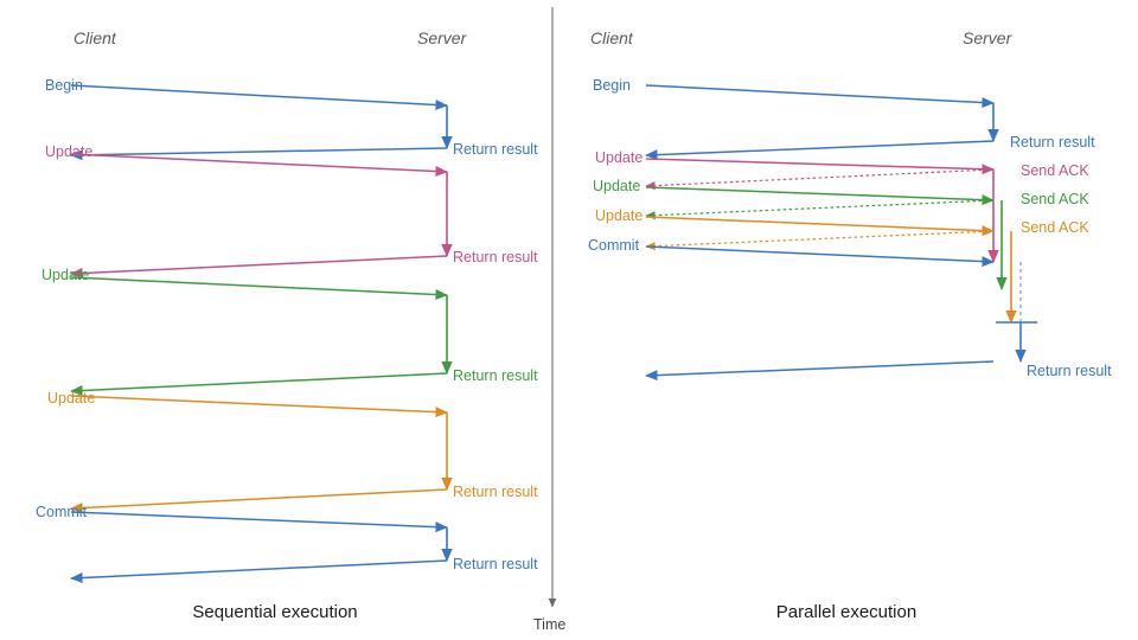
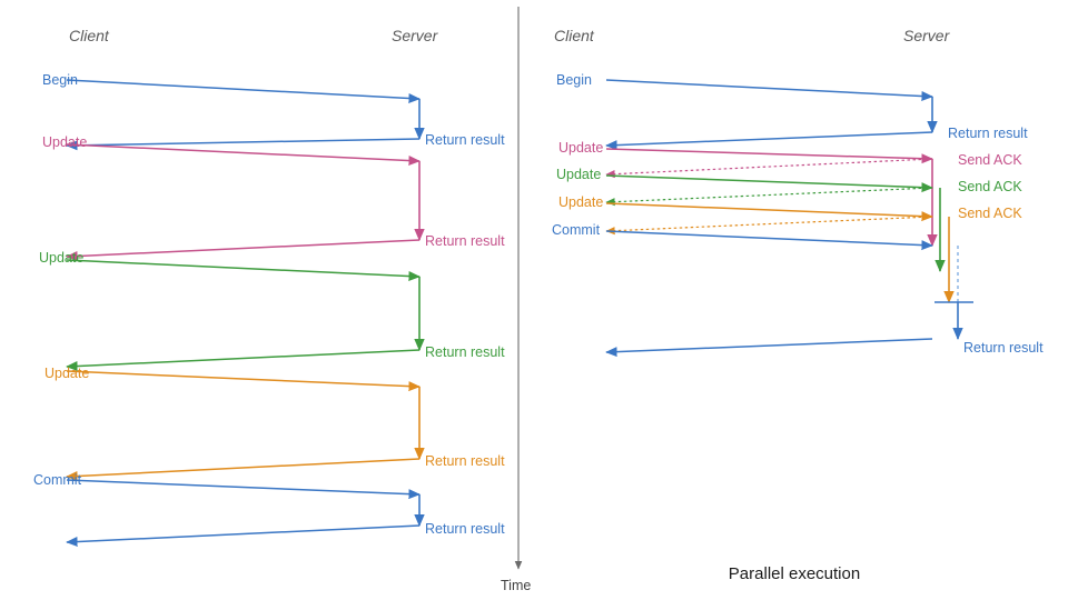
  Time
  Client
  Server
  Client
  Server
  Begin
  Return result
  Update
  Return result
  Update
  Return result
  Update
  Return result
  Commit
  Return result
- Sequential execution
  Begin
  Return result
  Update
  Send ACK
  Update
  Send ACK
  Update
  Send ACK
  Commit
  Return result
  Parallel execution
